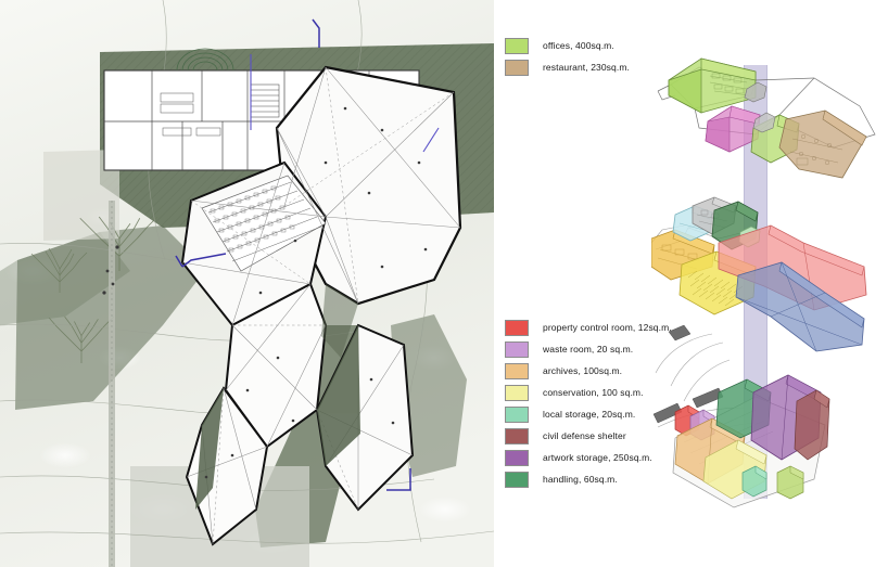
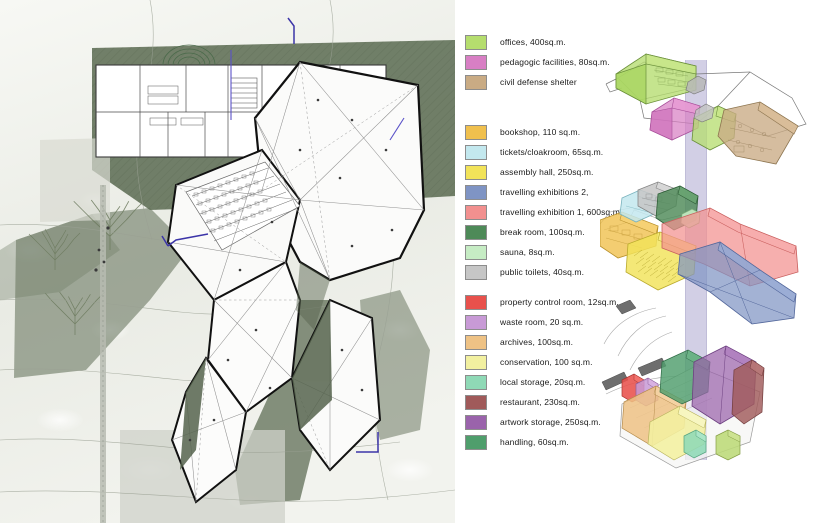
  offices, 400sq.m.
+ pedagogic facilities, 80sq.m.
- restaurant, 230sq.m.
+ civil defense shelter
+ bookshop, 110 sq.m.
+ tickets/cloakroom, 65sq.m.
+ assembly hall, 250sq.m.
+ travelling exhibitions 2,
+ travelling exhibition 1, 600sq.m.
+ break room, 100sq.m.
+ sauna, 8sq.m.
+ public toilets, 40sq.m.
  property control room, 12sq.m.
  waste room, 20 sq.m.
  archives, 100sq.m.
  conservation, 100 sq.m.
  local storage, 20sq.m.
- civil defense shelter
+ restaurant, 230sq.m.
  artwork storage, 250sq.m.
  handling, 60sq.m.
